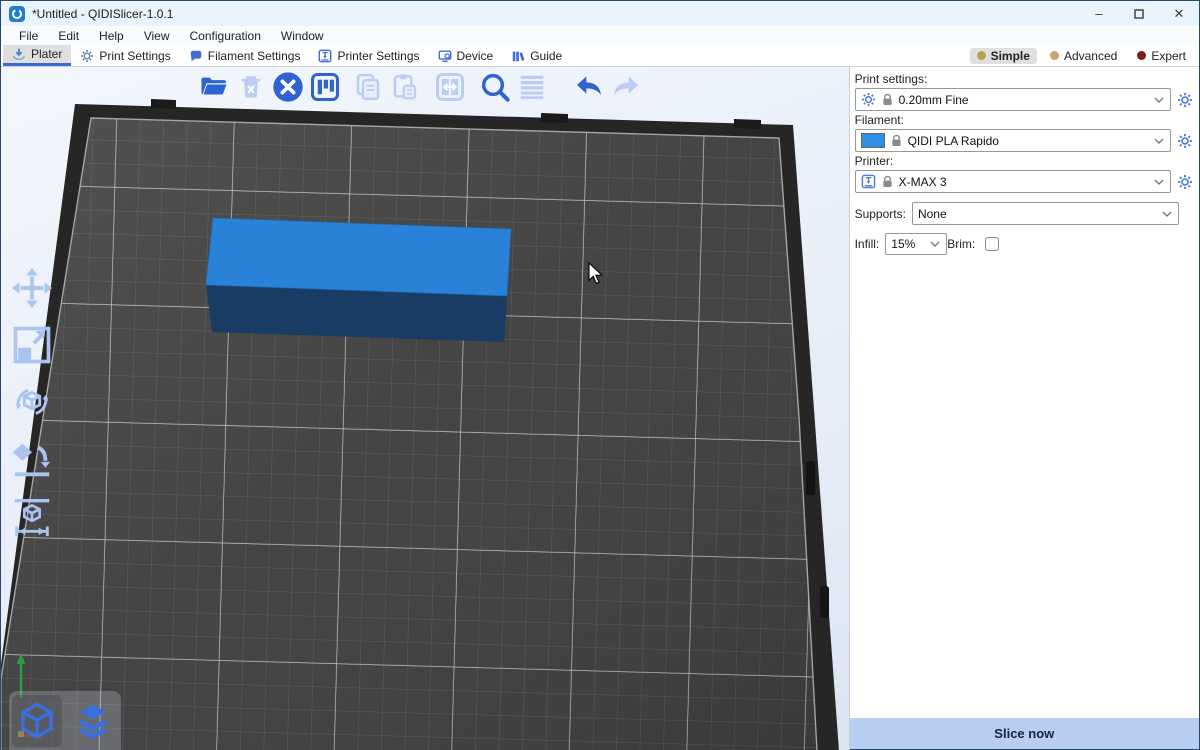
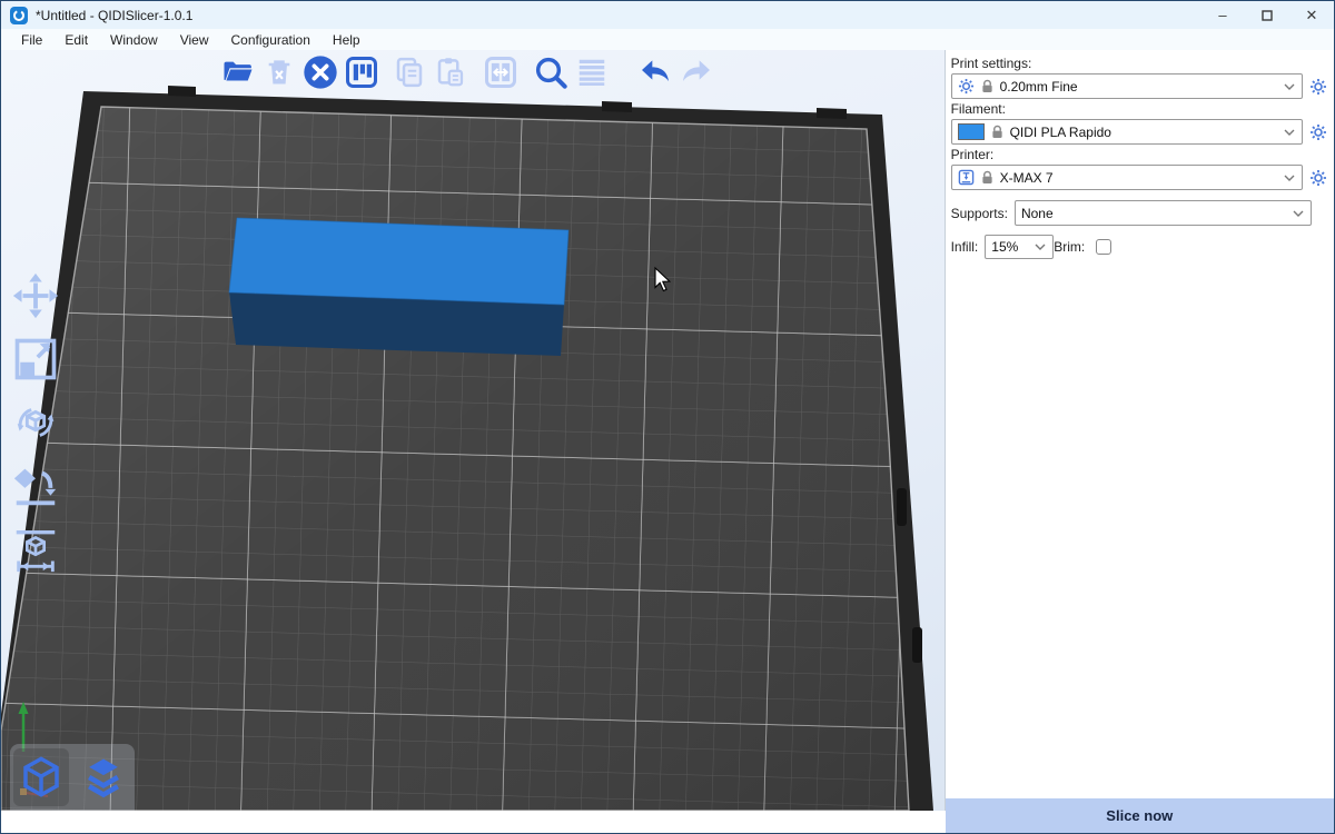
  *Untitled - QIDISlicer-1.0.1
  –
  ✕
  File
  Edit
- Help
+ Window
  View
  Configuration
- Window
+ Help
- Plater
- Print Settings
- Filament Settings
- Printer Settings
- Device
- Guide
- Simple
- Advanced
- Expert
  Print settings:
  0.20mm Fine
  Filament:
  QIDI PLA Rapido
  Printer:
- X-MAX 3
+ X-MAX 7
  Supports:
  None
  Infill:
  15%
  Brim:
  Slice now
